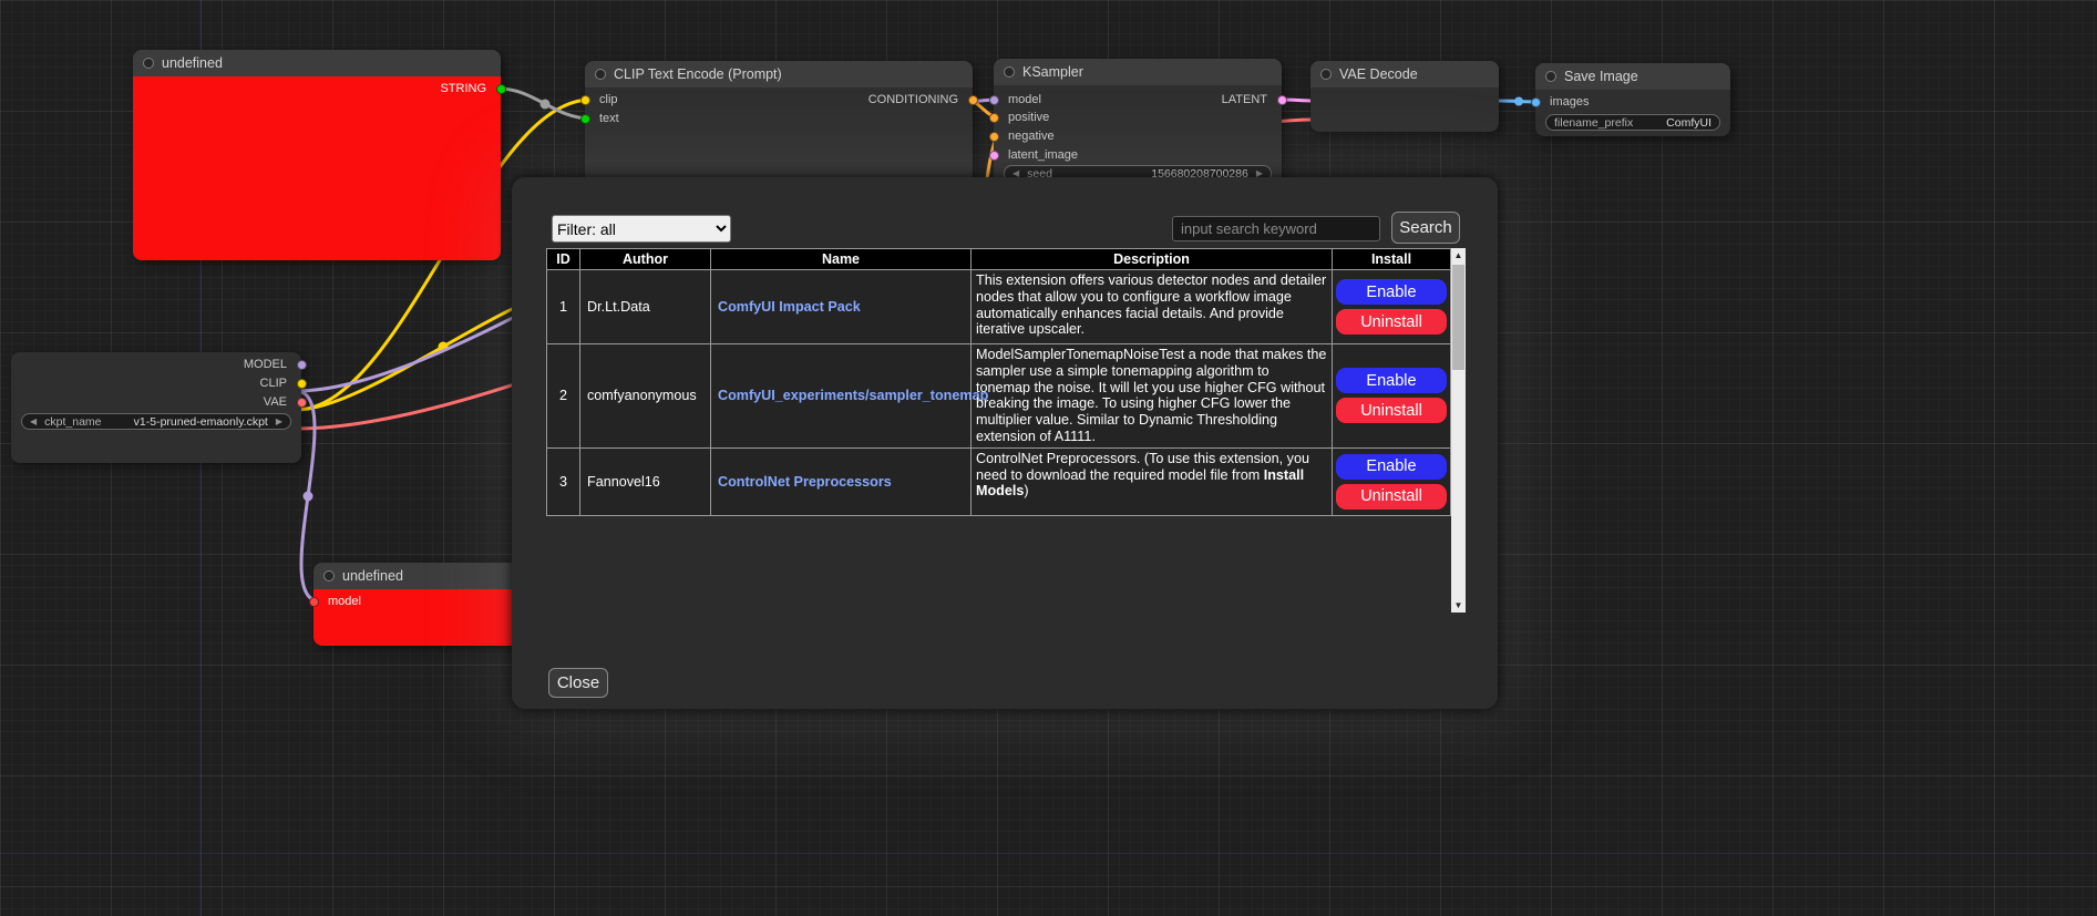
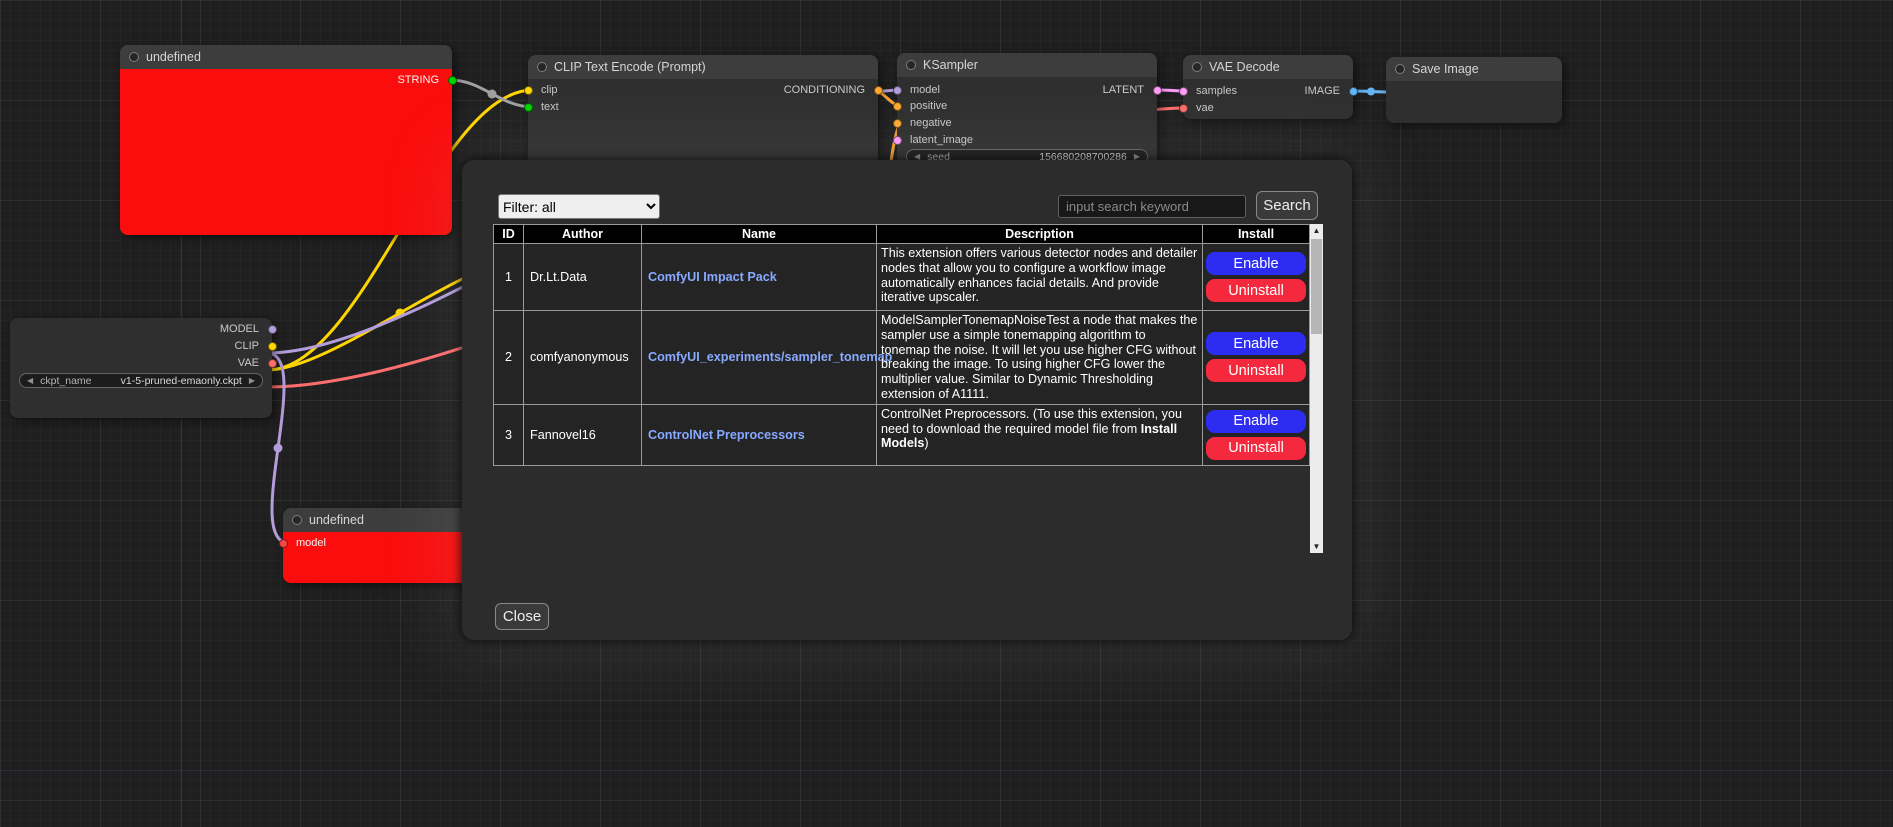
  undefined
  STRING
  CLIP Text Encode (Prompt)
  clip
  text
  CONDITIONING
  KSampler
  model
  positive
  negative
  latent_image
  LATENT
  ◀
  seed
  156680208700286
  ▶
  VAE Decode
+ samples
+ vae
+ IMAGE
  Save Image
- images
- filename_prefix
- ComfyUI
  MODEL
  CLIP
  VAE
  ◀
  ckpt_name
  v1-5-pruned-emaonly.ckpt
  ▶
  undefined
  model
  Filter: all
  input search keyword
  Search
  ID	Author	Name	Description	Install
  1	Dr.Lt.Data	ComfyUI Impact Pack	This extension offers various detector nodes and detailer nodes that allow you to configure a workflow image automatically enhances facial details. And provide iterative upscaler.	EnableUninstall
  2	comfyanonymous	ComfyUI_experiments/sampler_tonem	ModelSamplerTonemapNoiseTest a node that makes the sampler use a simple tonemapping algorithm to tonemap the noise. It will let you use higher CFG without breaking the image. To using higher CFG lower the multiplier value. Similar to Dynamic Thresholding extension of A1111.	EnableUninstall
  3	Fannovel16	ControlNet Preprocessors	ControlNet Preprocessors. (To use this extension, you need to download the required model file from Install Models)	EnableUninstall
  ▲
  ▼
  Close
